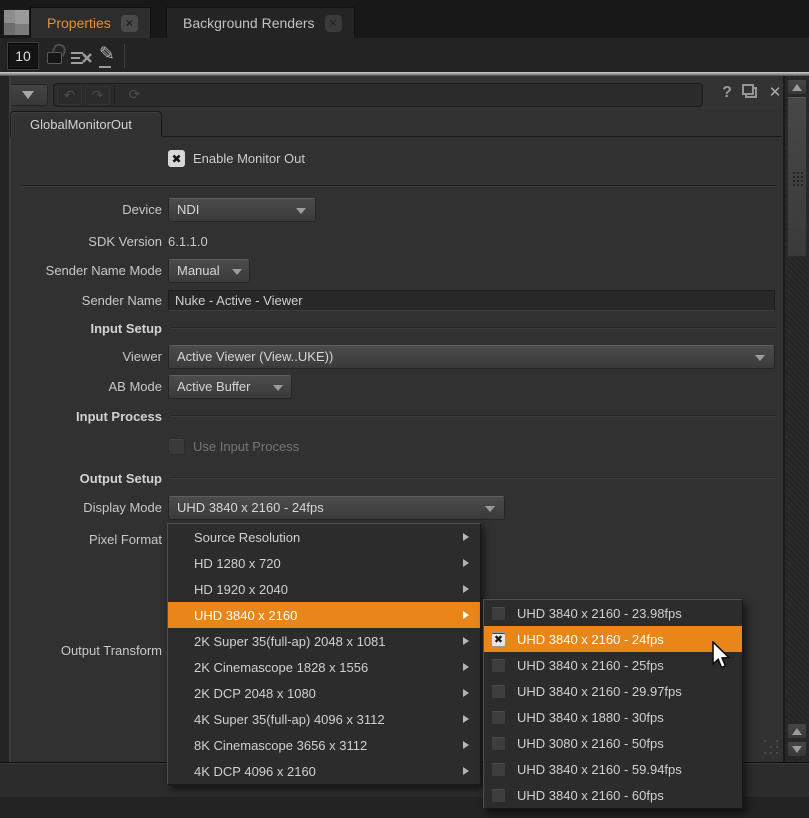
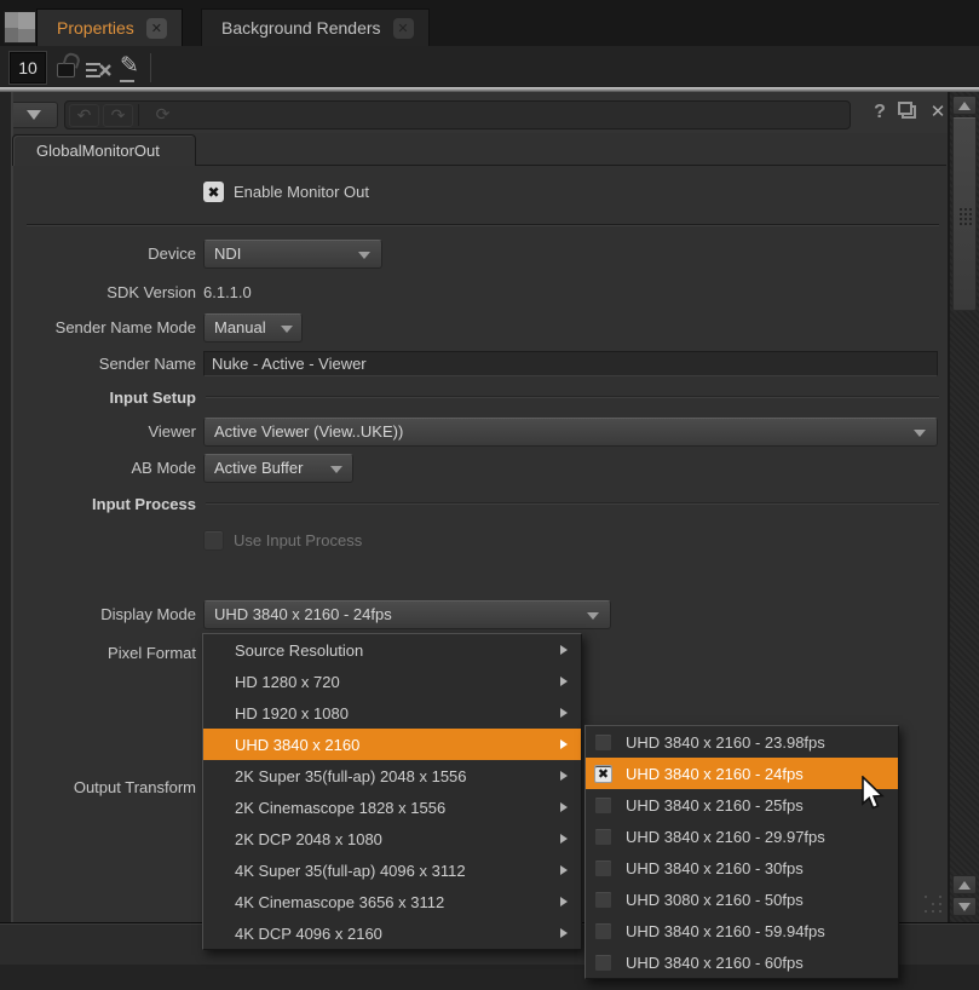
  Properties
  ✕
  Background Renders
  10
  ✎
  ↶
  ↷
  ⟳
  ?
  ✕
  GlobalMonitorOut
  ✖
  Enable Monitor Out
  Device
  NDI
  SDK Version
  6.1.1.0
  Sender Name Mode
  Manual
  Sender Name
  Nuke - Active - Viewer
  Input Setup
  Viewer
  Active Viewer (View..UKE))
  AB Mode
  Active Buffer
  Input Process
  Use Input Process
- Output Setup
  Display Mode
  UHD 3840 x 2160 - 24fps
  Pixel Format
  Output Transform
  Source Resolution
  HD 1280 x 720
- HD 1920 x 2040
+ HD 1920 x 1080
  UHD 3840 x 2160
- 2K Super 35(full-ap) 2048 x 1081
+ 2K Super 35(full-ap) 2048 x 1556
  2K Cinemascope 1828 x 1556
  2K DCP 2048 x 1080
  4K Super 35(full-ap) 4096 x 3112
- 8K Cinemascope 3656 x 3112
+ 4K Cinemascope 3656 x 3112
  4K DCP 4096 x 2160
  UHD 3840 x 2160 - 23.98fps
  ✖
  UHD 3840 x 2160 - 24fps
  UHD 3840 x 2160 - 25fps
  UHD 3840 x 2160 - 29.97fps
- UHD 3840 x 1880 - 30fps
+ UHD 3840 x 2160 - 30fps
  UHD 3080 x 2160 - 50fps
  UHD 3840 x 2160 - 59.94fps
  UHD 3840 x 2160 - 60fps
